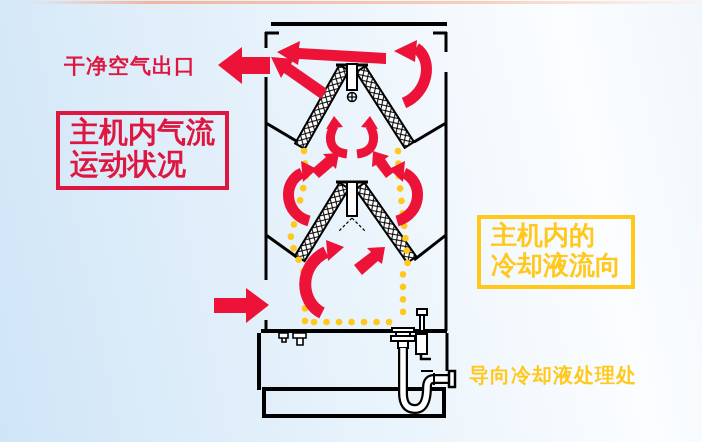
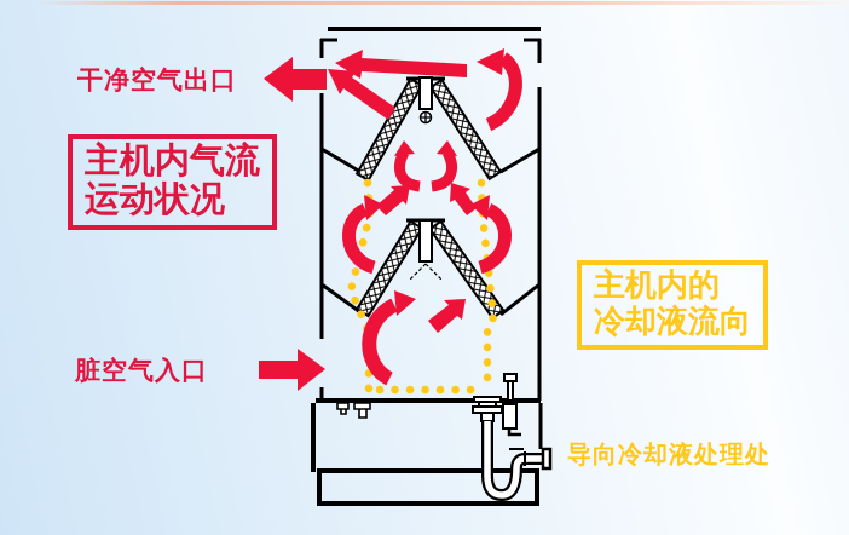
  干净空气出口
  主机内气流
  运动状况
+ 脏空气入口
  主机内的
  冷却液流向
  导向冷却液处理处
